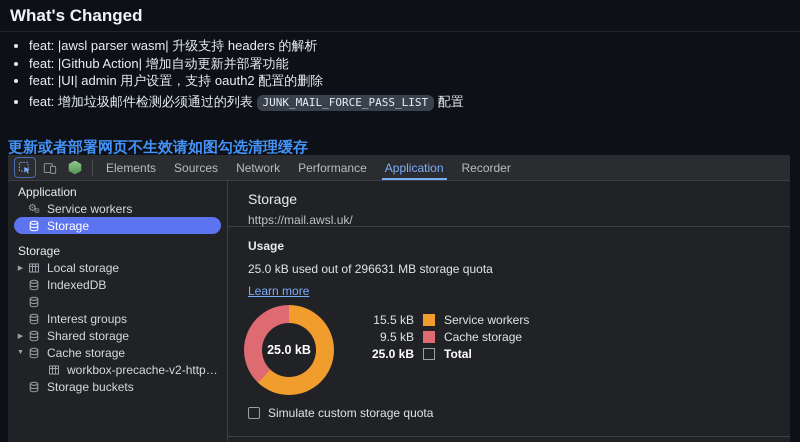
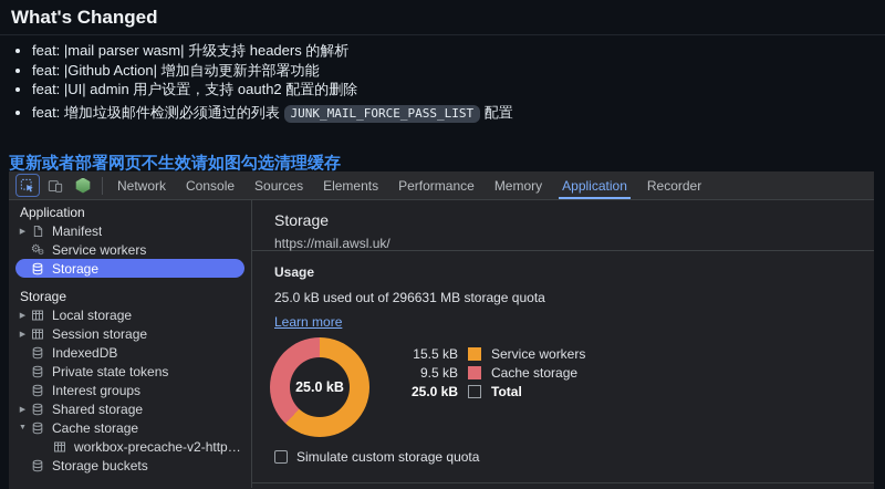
  What's Changed
- feat: |awsl parser wasm| 升级支持 headers 的解析
+ feat: |mail parser wasm| 升级支持 headers 的解析
  feat: |Github Action| 增加自动更新并部署功能
  feat: |UI| admin 用户设置，支持 oauth2 配置的删除
  feat: 增加垃圾邮件检测必须通过的列表 JUNK_MAIL_FORCE_PASS_LIST 配置
  更新或者部署网页不生效请如图勾选清理缓存
- Elements
+ Network
+ Console
  Sources
- Network
+ Elements
  Performance
+ Memory
  Application
  Recorder
  Application
+ Manifest
  ⚙
  Service workers
  Storage
  Storage
  Local storage
+ Session storage
  IndexedDB
+ Private state tokens
  Interest groups
  Shared storage
  Cache storage
  workbox-precache-v2-https://
  Storage buckets
  Storage
  https://mail.awsl.uk/
  Usage
  25.0 kB used out of 296631 MB storage quota
  Learn more
  25.0 kB
  15.5 kB
  Service workers
  9.5 kB
  Cache storage
  25.0 kB
  Total
  Simulate custom storage quota
